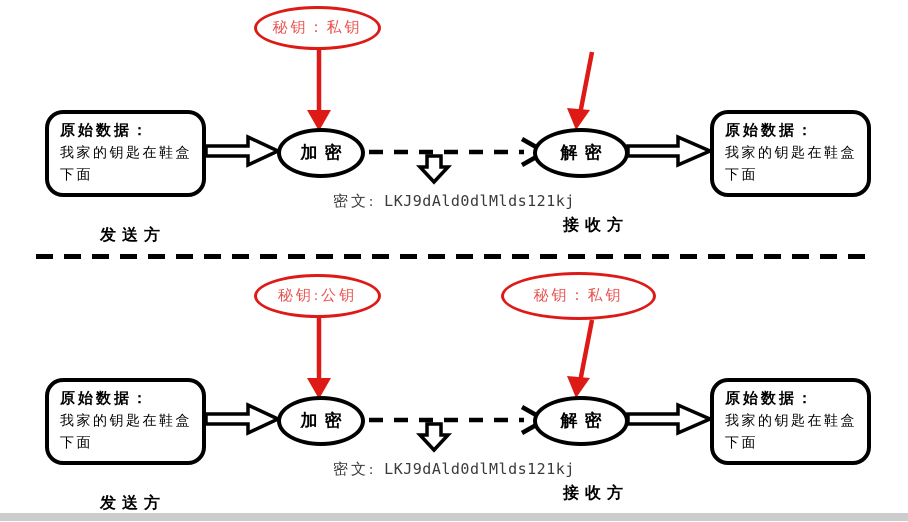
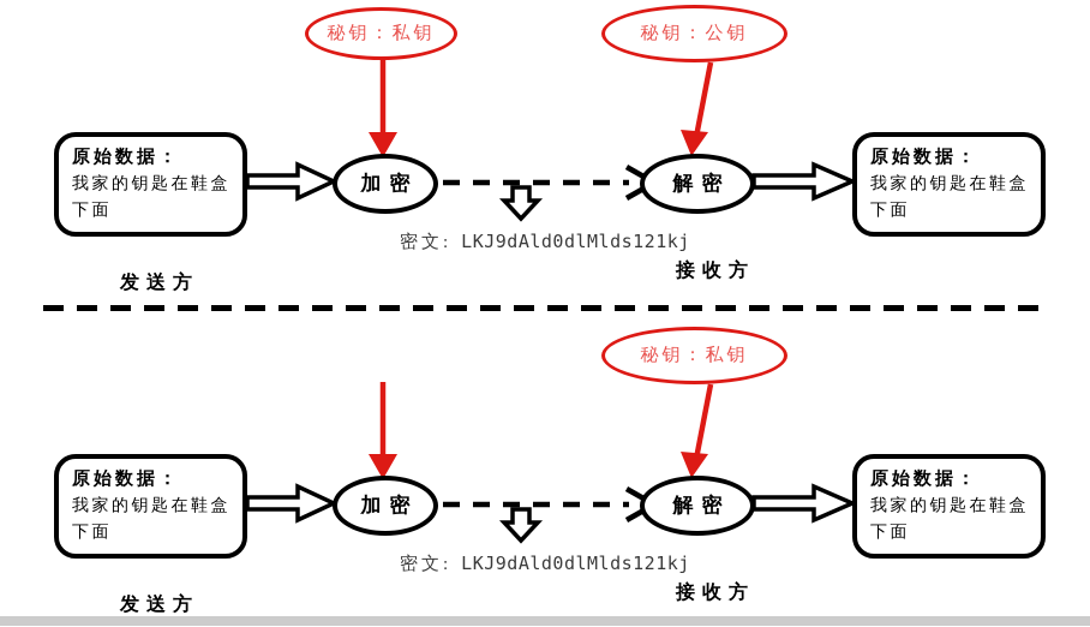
  秘钥：私钥
+ 秘钥：公钥
  原始数据：
  我家的钥匙在鞋盒下面
  加密
  解密
  密文: LKJ9dAld0dlMlds121kj
  原始数据：
  我家的钥匙在鞋盒下面
  发送方
  接收方
- 秘钥:公钥
  秘钥：私钥
  原始数据：
  我家的钥匙在鞋盒下面
  加密
  解密
  密文: LKJ9dAld0dlMlds121kj
  原始数据：
  我家的钥匙在鞋盒下面
  发送方
  接收方
